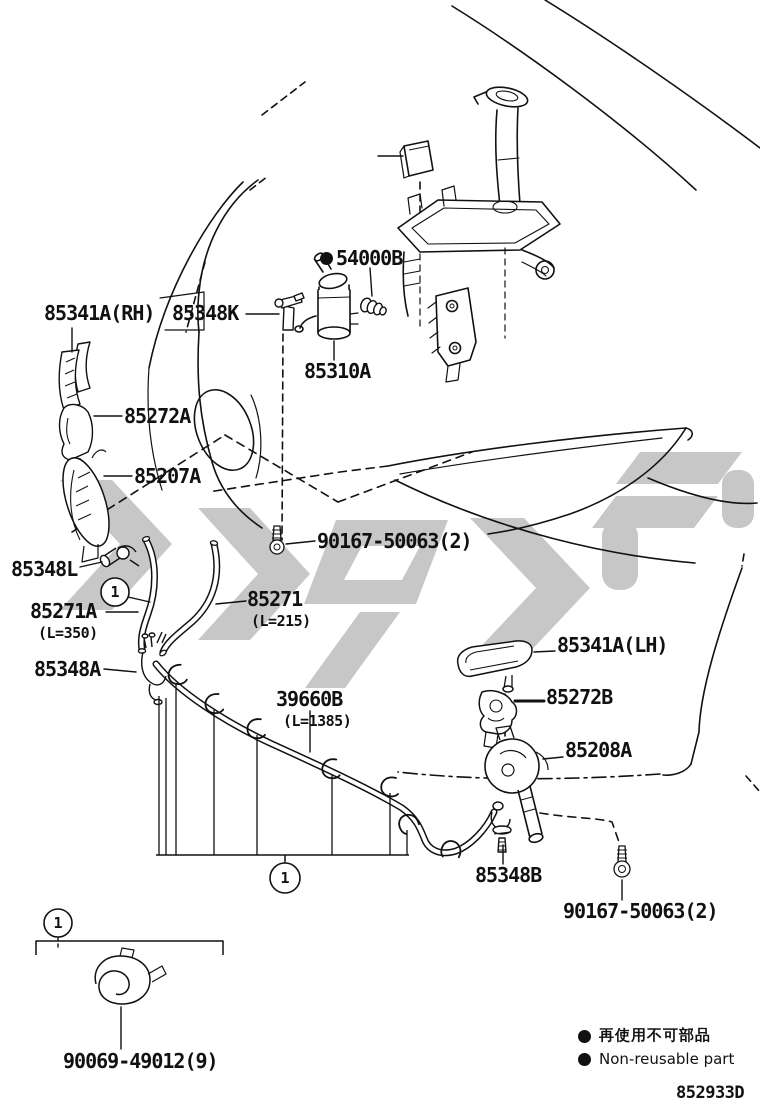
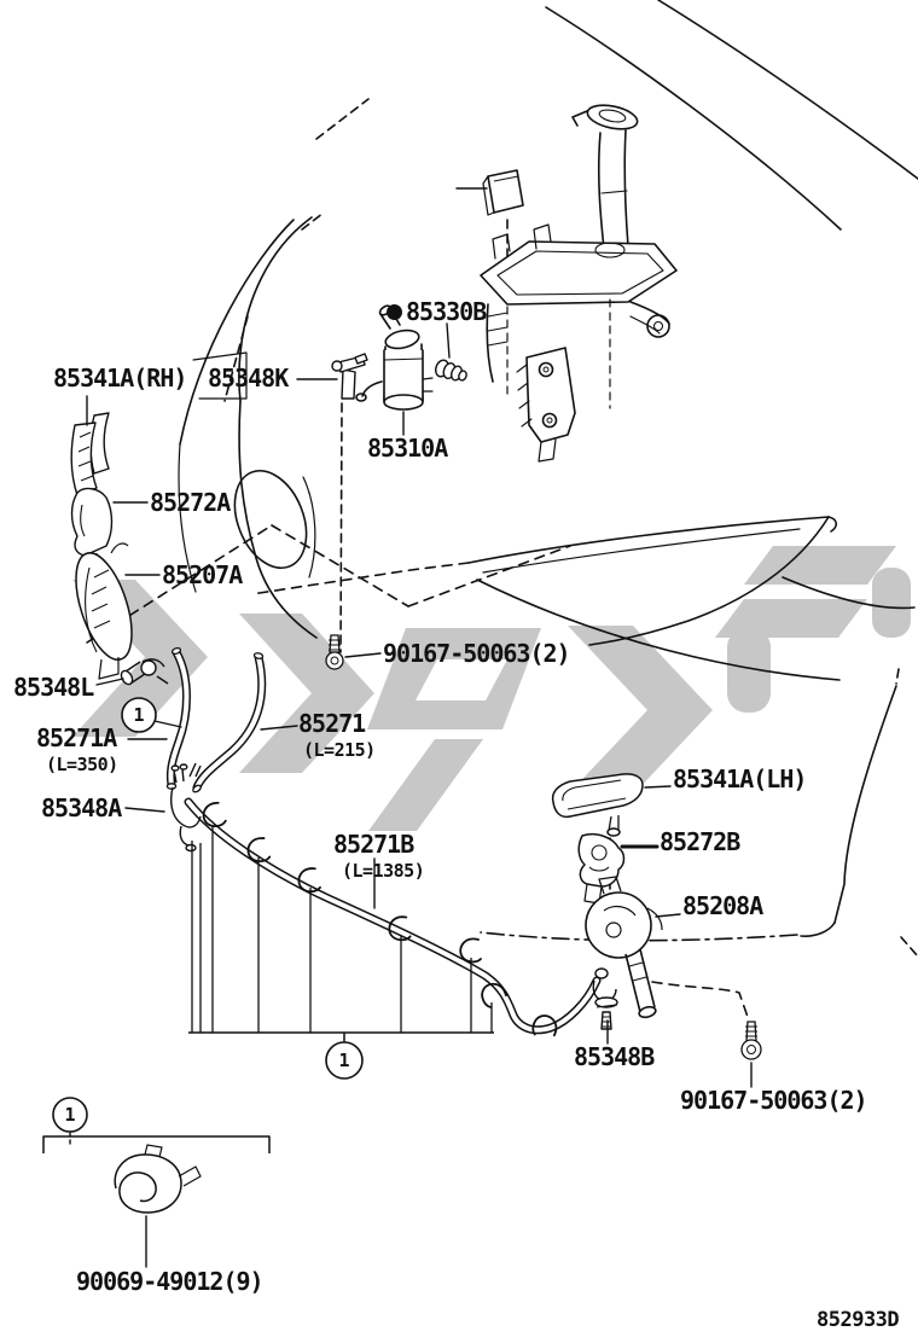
  1
  1
  1
- 54000B
+ 85330B
  85341A(RH)
  85348K
  85310A
  85272A
  85207A
  90167-50063(2)
  85348L
  85271A
  (L=350)
  85271
  (L=215)
  85348A
- 39660B
+ 85271B
  (L=1385)
  85341A(LH)
  85272B
  85208A
  85348B
  90167-50063(2)
  90069-49012(9)
- 再使用不可部品
- Non-reusable part
  852933D
